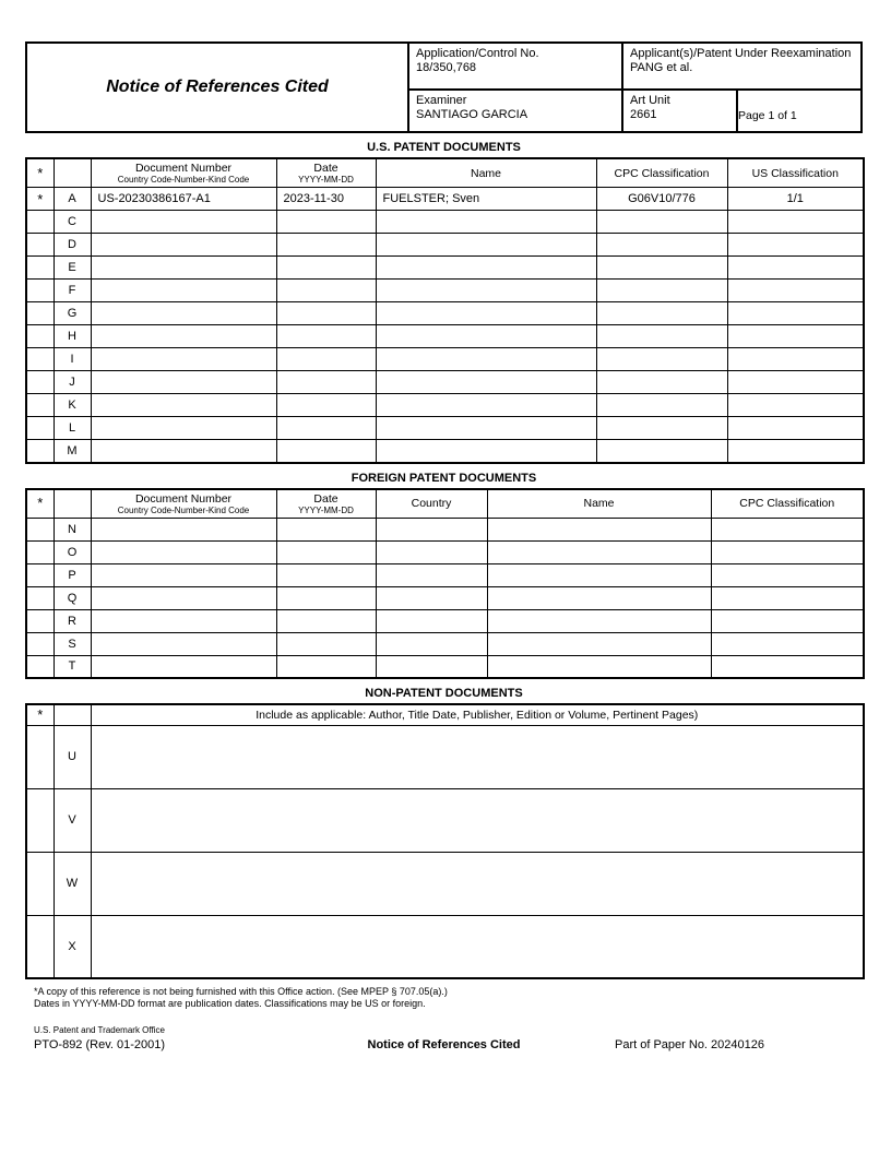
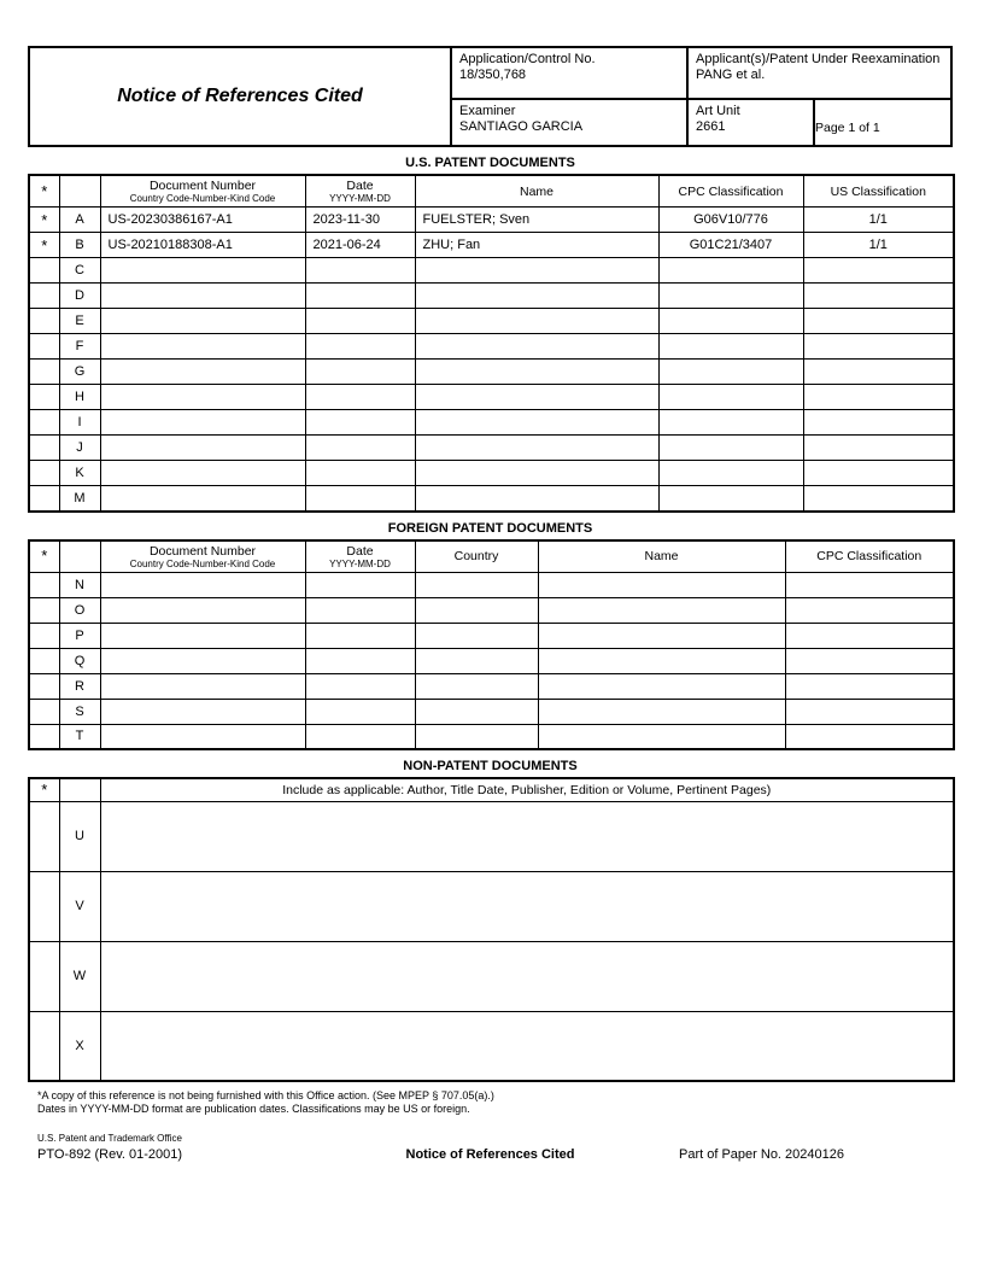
  Notice of References Cited
  Application/Control No.
  18/350,768
  Applicant(s)/Patent Under Reexamination
  PANG et al.
  Examiner
  SANTIAGO GARCIA
  Art Unit
  2661
  Page 1 of 1
  U.S. PATENT DOCUMENTS
  *		Document Number Country Code-Number-Kind Code	Date YYYY-MM-DD	Name	CPC Classification	US Classification
  *	A	US-20230386167-A1	2023-11-30	FUELSTER; Sven	G06V10/776	1/1
+ *	B	US-20210188308-A1	2021-06-24	ZHU; Fan	G01C21/3407	1/1
  	C
  	D
  	E
  	F
  	G
  	H
  	I
  	J
  	K
- 	L
  	M
  FOREIGN PATENT DOCUMENTS
  *		Document Number Country Code-Number-Kind Code	Date YYYY-MM-DD	Country	Name	CPC Classification
  	N
  	O
  	P
  	Q
  	R
  	S
  	T
  NON-PATENT DOCUMENTS
  *		Include as applicable: Author, Title Date, Publisher, Edition or Volume, Pertinent Pages)
  	U
  	V
  	W
  	X
  *A copy of this reference is not being furnished with this Office action. (See MPEP § 707.05(a).)
  Dates in YYYY-MM-DD format are publication dates. Classifications may be US or foreign.
  U.S. Patent and Trademark Office
  PTO-892 (Rev. 01-2001)
  Notice of References Cited
  Part of Paper No. 20240126
